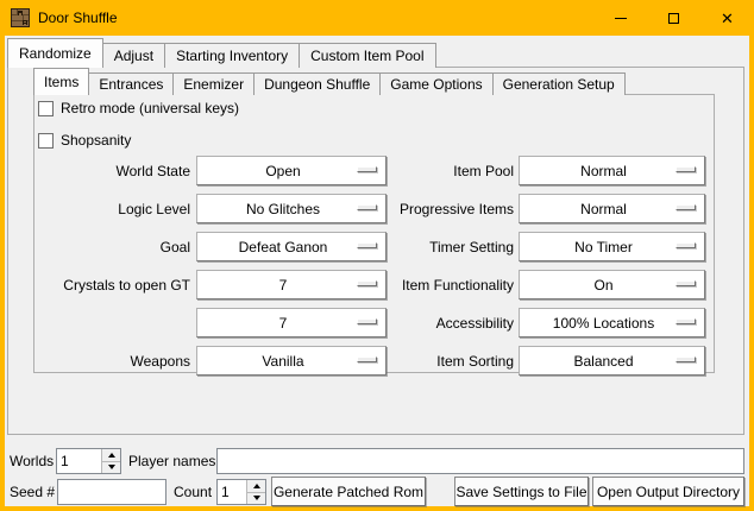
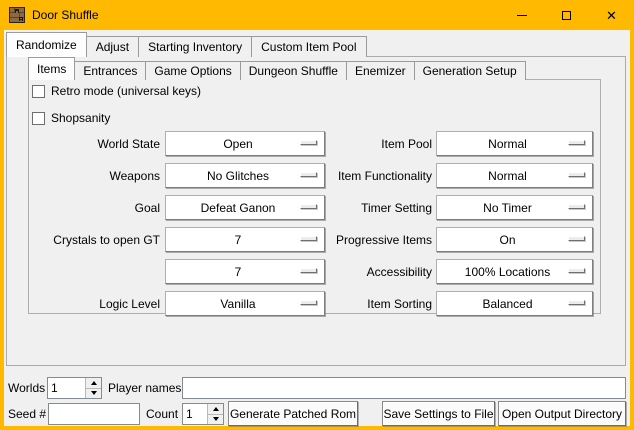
  Door Shuffle
  ✕
  Randomize
  Adjust
  Starting Inventory
  Custom Item Pool
  Items
  Entrances
- Enemizer
+ Game Options
  Dungeon Shuffle
- Game Options
+ Enemizer
  Generation Setup
  Retro mode (universal keys)
  Shopsanity
  World State
  Open
  Item Pool
  Normal
- Logic Level
+ Weapons
  No Glitches
- Progressive Items
+ Item Functionality
  Normal
  Goal
  Defeat Ganon
  Timer Setting
  No Timer
  Crystals to open GT
  7
- Item Functionality
+ Progressive Items
  On
  7
  Accessibility
  100% Locations
- Weapons
+ Logic Level
  Vanilla
  Item Sorting
  Balanced
  Worlds
  1
  Player names
  Seed #
  Count
  1
  Generate Patched Rom
  Save Settings to File
  Open Output Directory
